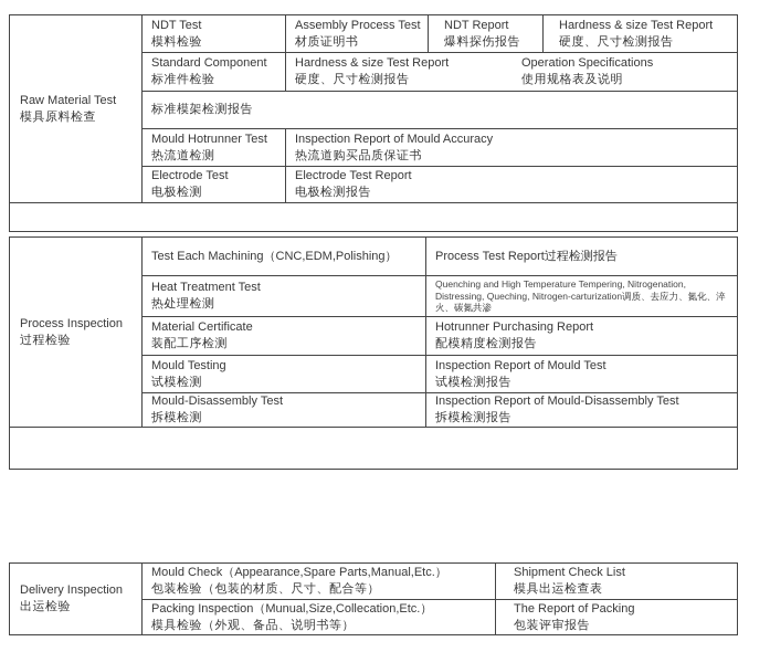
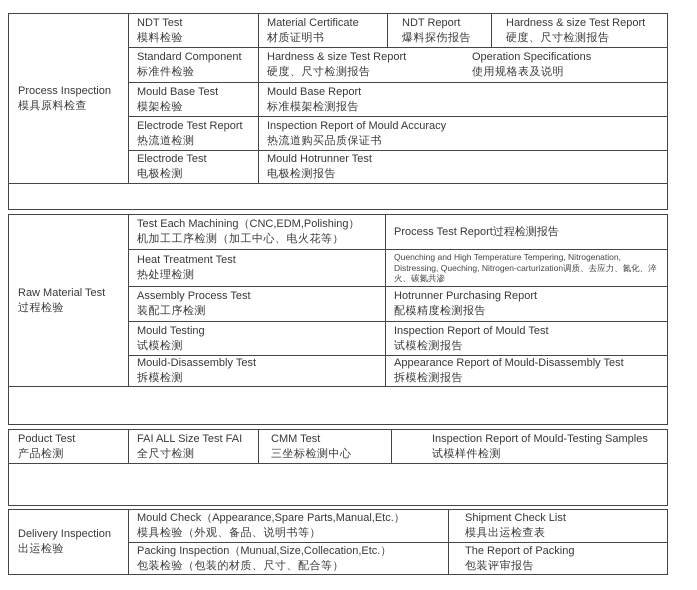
- Raw Material Test
+ Process Inspection
  模具原料检查
  NDT Test
  模料检验
- Assembly Process Test
+ Material Certificate
  材质证明书
  NDT Report
  爆料探伤报告
  Hardness & size Test Report
  硬度、尺寸检测报告
  Standard Component
  标准件检验
  Hardness & size Test Report
  硬度、尺寸检测报告
  Operation Specifications
  使用规格表及说明
+ Mould Base Test
+ 模架检验
+ Mould Base Report
  标准模架检测报告
- Mould Hotrunner Test
+ Electrode Test Report
  热流道检测
  Inspection Report of Mould Accuracy
  热流道购买品质保证书
  Electrode Test
  电极检测
- Electrode Test Report
+ Mould Hotrunner Test
  电极检测报告
- Process Inspection
+ Raw Material Test
  过程检验
  Test Each Machining（CNC,EDM,Polishing）
+ 机加工工序检测（加工中心、电火花等）
  Process Test Report过程检测报告
  Heat Treatment Test
  热处理检测
  Quenching and High Temperature Tempering, Nitrogenation, Distressing, Queching, Nitrogen-carturization调质、去应力、氮化、淬火、碳氮共渗
- Material Certificate
+ Assembly Process Test
  装配工序检测
  Hotrunner Purchasing Report
  配模精度检测报告
  Mould Testing
  试模检测
  Inspection Report of Mould Test
  试模检测报告
  Mould-Disassembly Test
  拆模检测
- Inspection Report of Mould-Disassembly Test
+ Appearance Report of Mould-Disassembly Test
  拆模检测报告
+ Poduct Test
+ 产品检测
+ FAI ALL Size Test FAI
+ 全尺寸检测
+ CMM Test
+ 三坐标检测中心
+ Inspection Report of Mould-Testing Samples
+ 试模样件检测
  Delivery Inspection
  出运检验
  Mould Check（Appearance,Spare Parts,Manual,Etc.）
- 包装检验（包装的材质、尺寸、配合等）
+ 模具检验（外观、备品、说明书等）
  Shipment Check List
  模具出运检查表
  Packing Inspection（Munual,Size,Collecation,Etc.）
- 模具检验（外观、备品、说明书等）
+ 包装检验（包装的材质、尺寸、配合等）
  The Report of Packing
  包装评审报告
